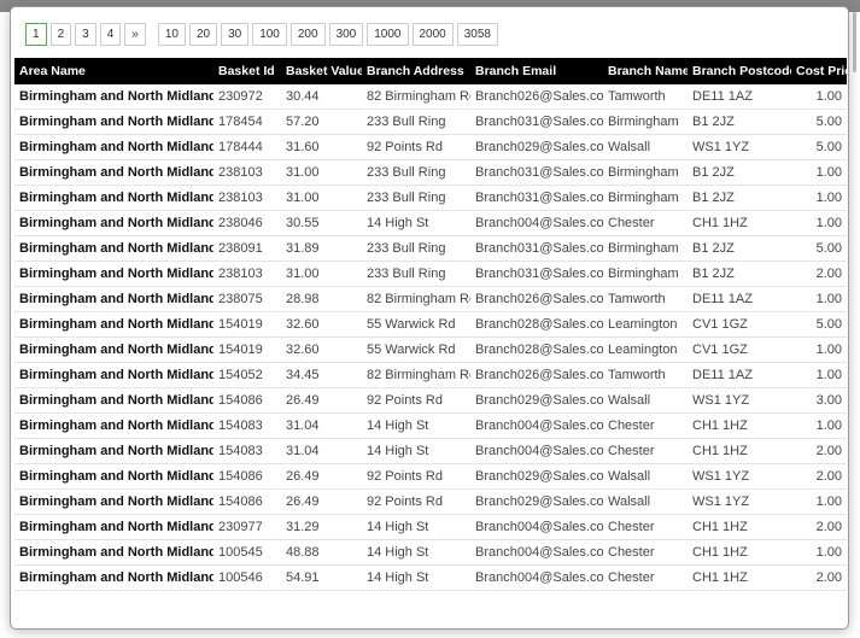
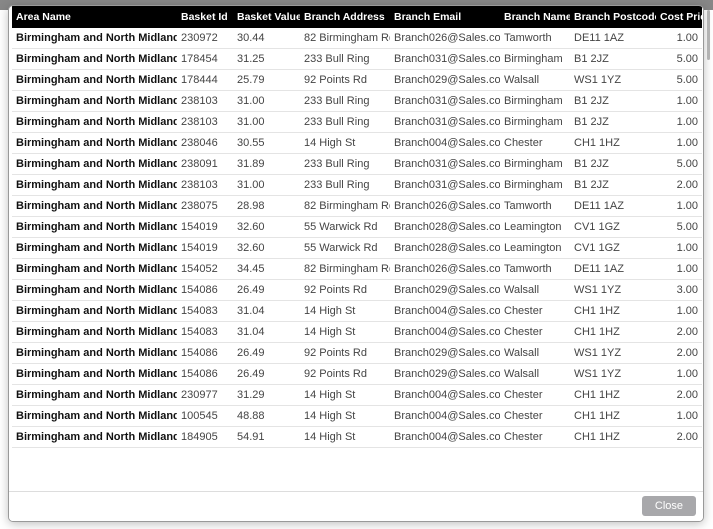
- 1 2 3 4 » 10 20 30 100 200 300 1000 2000 3058
  Area Name	Basket Id	Basket Value	Branch Address	Branch Email	Branch Name	Branch Postcod	Cost Pri
  Birmingham and North Midland	230972	30.44	82 Birmingham R	Branch026@Sales.co	Tamworth	DE11 1AZ	1.00
- Birmingham and North Midland	178454	57.20	233 Bull Ring	Branch031@Sales.co	Birmingham	B1 2JZ	5.00
+ Birmingham and North Midland	178454	31.25	233 Bull Ring	Branch031@Sales.co	Birmingham	B1 2JZ	5.00
- Birmingham and North Midland	178444	31.60	92 Points Rd	Branch029@Sales.co	Walsall	WS1 1YZ	5.00
+ Birmingham and North Midland	178444	25.79	92 Points Rd	Branch029@Sales.co	Walsall	WS1 1YZ	5.00
  Birmingham and North Midland	238103	31.00	233 Bull Ring	Branch031@Sales.co	Birmingham	B1 2JZ	1.00
  Birmingham and North Midland	238103	31.00	233 Bull Ring	Branch031@Sales.co	Birmingham	B1 2JZ	1.00
  Birmingham and North Midland	238046	30.55	14 High St	Branch004@Sales.co	Chester	CH1 1HZ	1.00
  Birmingham and North Midland	238091	31.89	233 Bull Ring	Branch031@Sales.co	Birmingham	B1 2JZ	5.00
  Birmingham and North Midland	238103	31.00	233 Bull Ring	Branch031@Sales.co	Birmingham	B1 2JZ	2.00
  Birmingham and North Midland	238075	28.98	82 Birmingham R	Branch026@Sales.co	Tamworth	DE11 1AZ	1.00
  Birmingham and North Midland	154019	32.60	55 Warwick Rd	Branch028@Sales.co	Leamington	CV1 1GZ	5.00
  Birmingham and North Midland	154019	32.60	55 Warwick Rd	Branch028@Sales.co	Leamington	CV1 1GZ	1.00
  Birmingham and North Midland	154052	34.45	82 Birmingham R	Branch026@Sales.co	Tamworth	DE11 1AZ	1.00
  Birmingham and North Midland	154086	26.49	92 Points Rd	Branch029@Sales.co	Walsall	WS1 1YZ	3.00
  Birmingham and North Midland	154083	31.04	14 High St	Branch004@Sales.co	Chester	CH1 1HZ	1.00
  Birmingham and North Midland	154083	31.04	14 High St	Branch004@Sales.co	Chester	CH1 1HZ	2.00
  Birmingham and North Midland	154086	26.49	92 Points Rd	Branch029@Sales.co	Walsall	WS1 1YZ	2.00
  Birmingham and North Midland	154086	26.49	92 Points Rd	Branch029@Sales.co	Walsall	WS1 1YZ	1.00
  Birmingham and North Midland	230977	31.29	14 High St	Branch004@Sales.co	Chester	CH1 1HZ	2.00
  Birmingham and North Midland	100545	48.88	14 High St	Branch004@Sales.co	Chester	CH1 1HZ	1.00
- Birmingham and North Midland	100546	54.91	14 High St	Branch004@Sales.co	Chester	CH1 1HZ	2.00
+ Birmingham and North Midland	184905	54.91	14 High St	Branch004@Sales.co	Chester	CH1 1HZ	2.00
+ Close
